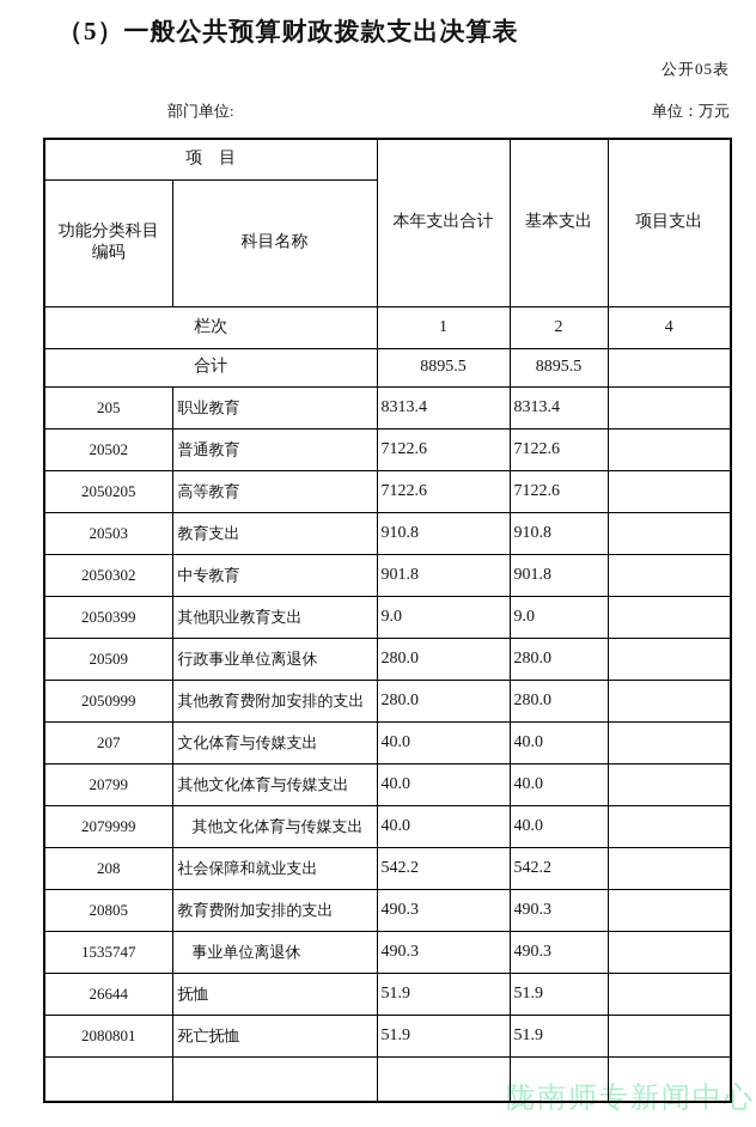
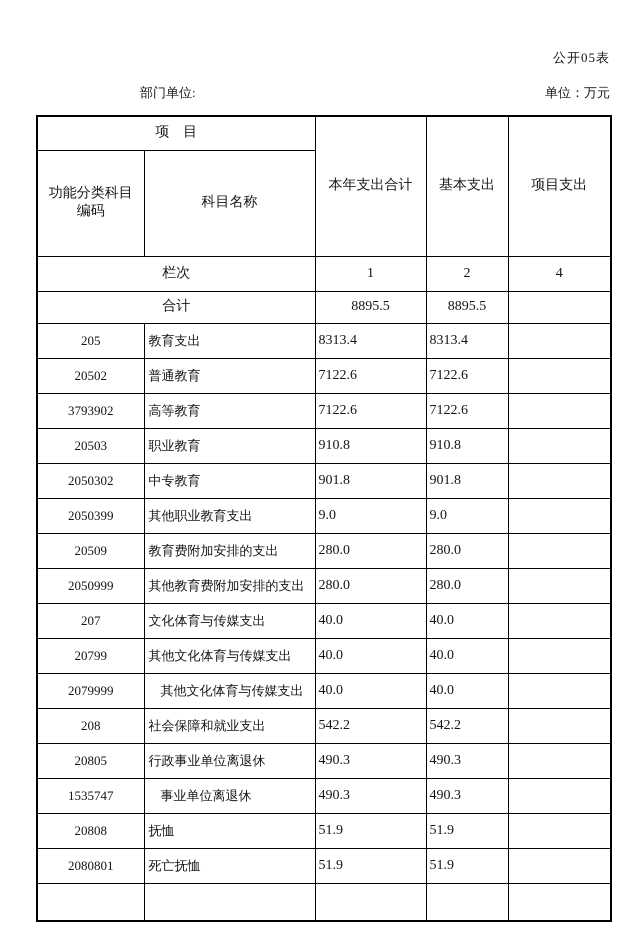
- 陇南师专新闻中心
- （5）一般公共预算财政拨款支出决算表
  公开05表
  部门单位:
  单位：万元
  项 目	本年支出合计	基本支出	项目支出
  功能分类科目 编码	科目名称
  栏次	1	2	4
  合计	8895.5	8895.5
- 205	职业教育	8313.4	8313.4
+ 205	教育支出	8313.4	8313.4
  20502	普通教育	7122.6	7122.6
- 2050205	高等教育	7122.6	7122.6
+ 3793902	高等教育	7122.6	7122.6
- 20503	教育支出	910.8	910.8
+ 20503	职业教育	910.8	910.8
  2050302	中专教育	901.8	901.8
  2050399	其他职业教育支出	9.0	9.0
- 20509	行政事业单位离退休	280.0	280.0
+ 20509	教育费附加安排的支出	280.0	280.0
  2050999	其他教育费附加安排的支出	280.0	280.0
  207	文化体育与传媒支出	40.0	40.0
  20799	其他文化体育与传媒支出	40.0	40.0
  2079999	其他文化体育与传媒支出	40.0	40.0
  208	社会保障和就业支出	542.2	542.2
- 20805	教育费附加安排的支出	490.3	490.3
+ 20805	行政事业单位离退休	490.3	490.3
  1535747	事业单位离退休	490.3	490.3
- 26644	抚恤	51.9	51.9
+ 20808	抚恤	51.9	51.9
  2080801	死亡抚恤	51.9	51.9
